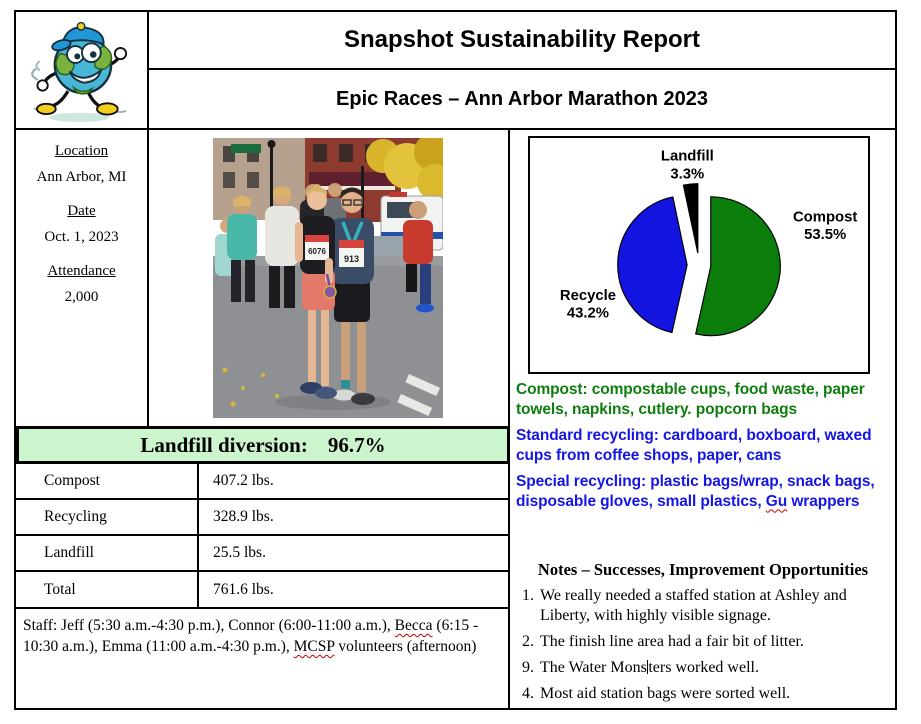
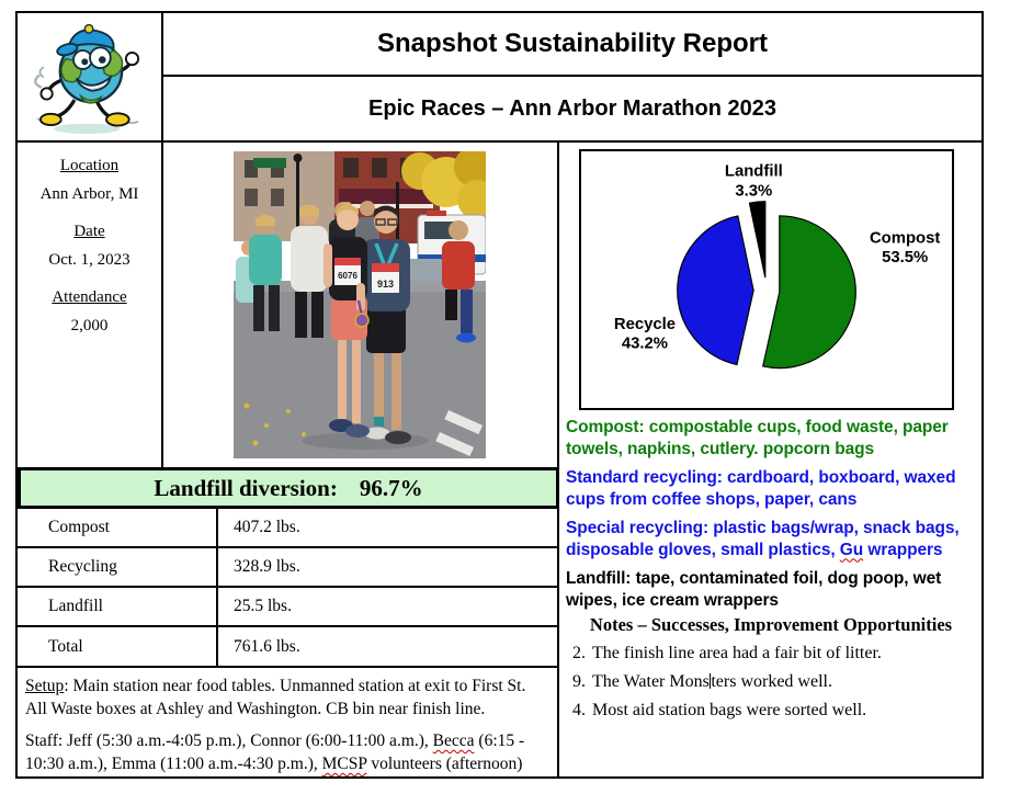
  Snapshot Sustainability Report
  Epic Races – Ann Arbor Marathon 2023
  Location
  Ann Arbor, MI
  Date
  Oct. 1, 2023
  Attendance
  2,000
  913
  6076
  Compost 53.5%
  Recycle 43.2%
  Landfill 3.3%
  Compost: compostable cups, food waste, paper towels, napkins, cutlery. popcorn bags
  Standard recycling: cardboard, boxboard, waxed cups from coffee shops, paper, cans
  Special recycling: plastic bags/wrap, snack bags, disposable gloves, small plastics, Gu wrappers
+ Landfill: tape, contaminated foil, dog poop, wet wipes, ice cream wrappers
  Notes – Successes, Improvement Opportunities
- 1.
- We really needed a staffed station at Ashley and Liberty, with highly visible signage.
  2.
  The finish line area had a fair bit of litter.
  9.
  The Water Monsters worked well.
  4.
  Most aid station bags were sorted well.
  Landfill diversion:
  96.7%
  Compost
  407.2 lbs.
  Recycling
  328.9 lbs.
  Landfill
  25.5 lbs.
  Total
  761.6 lbs.
+ Setup: Main station near food tables. Unmanned station at exit to First St. All Waste boxes at Ashley and Washington. CB bin near finish line.
- Staff: Jeff (5:30 a.m.-4:30 p.m.), Connor (6:00-11:00 a.m.), Becca (6:15 - 10:30 a.m.), Emma (11:00 a.m.-4:30 p.m.), MCSP volunteers (afternoon)
+ Staff: Jeff (5:30 a.m.-4:05 p.m.), Connor (6:00-11:00 a.m.), Becca (6:15 - 10:30 a.m.), Emma (11:00 a.m.-4:30 p.m.), MCSP volunteers (afternoon)
